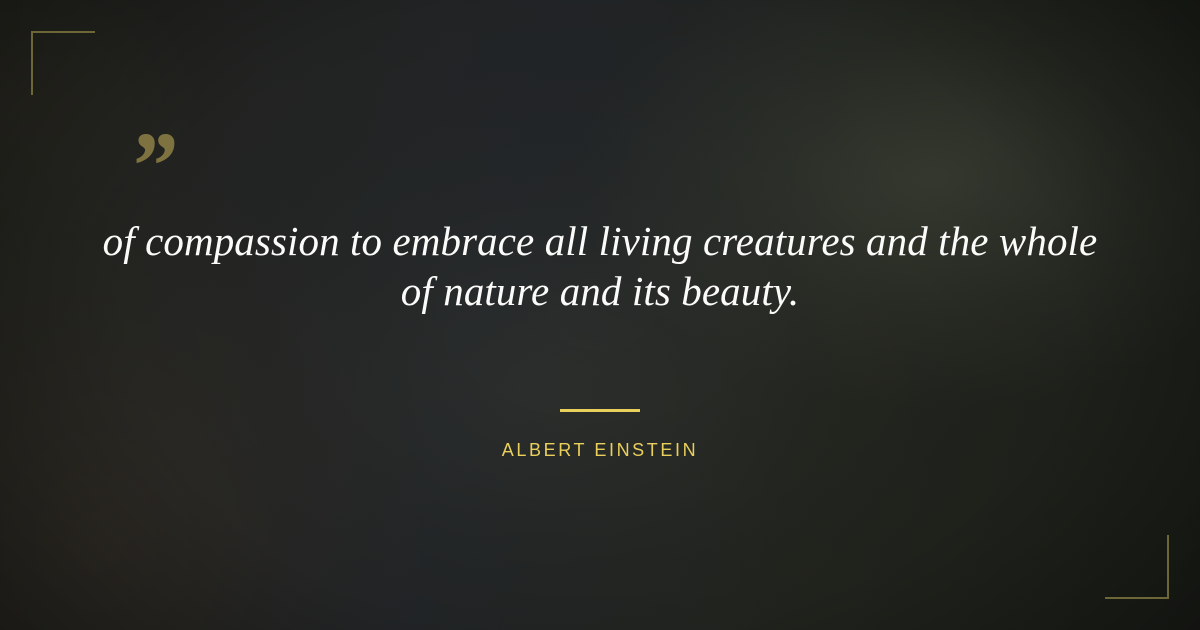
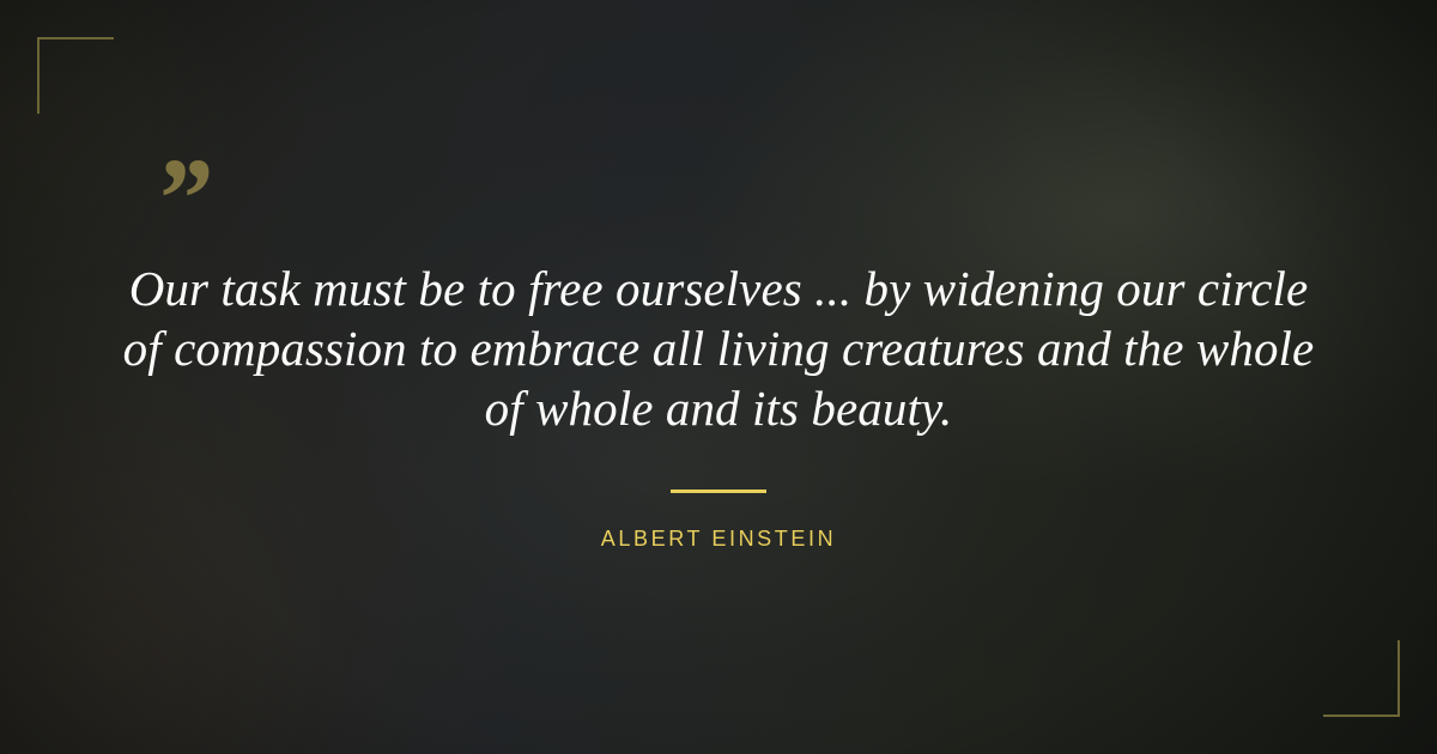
  ”
+ Our task must be to free ourselves ... by widening our circle
  of compassion to embrace all living creatures and the whole
- of nature and its beauty.
+ of whole and its beauty.
  ALBERT EINSTEIN
